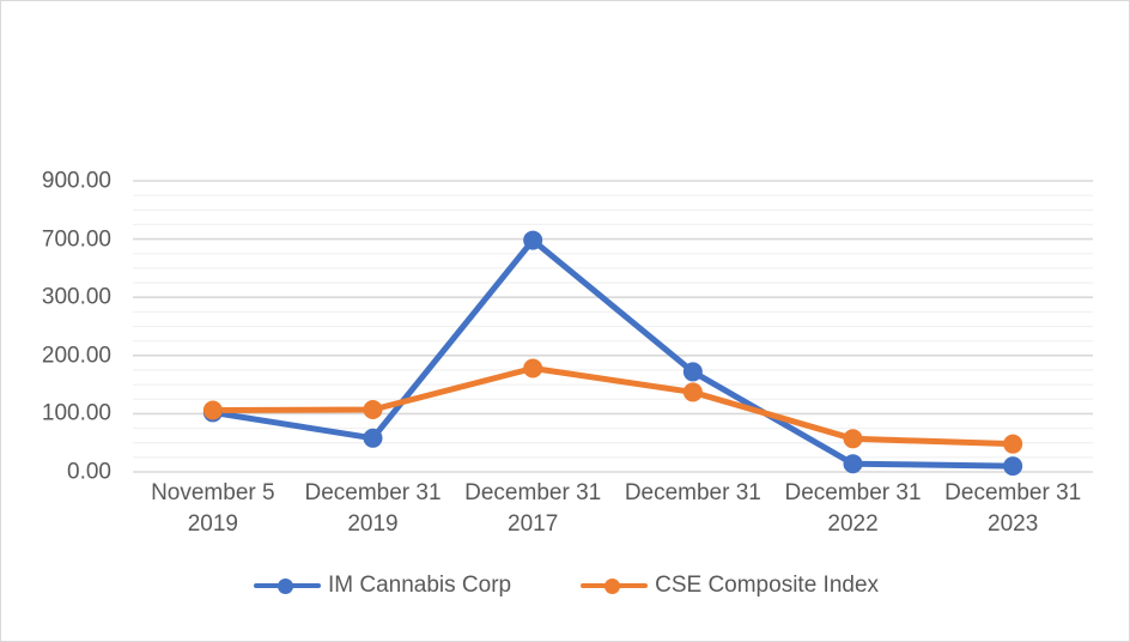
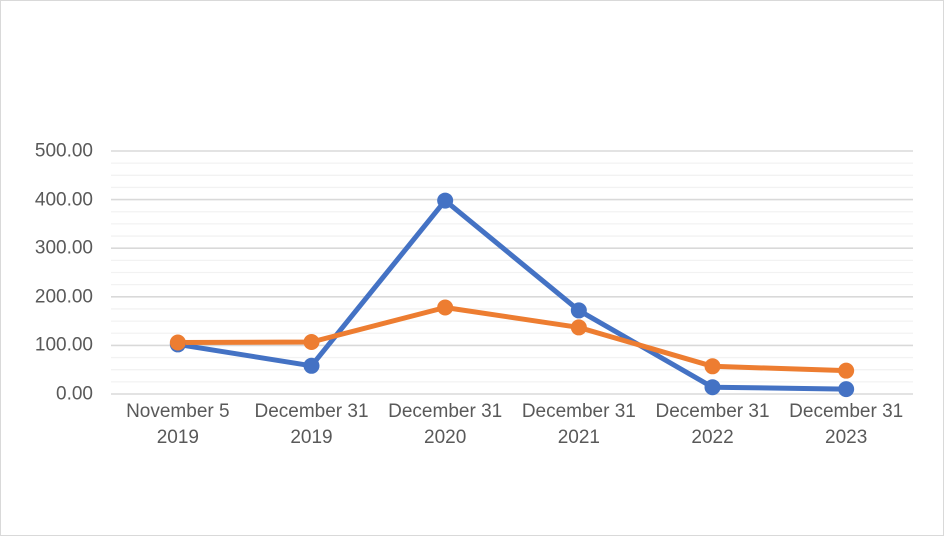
  0.00
  100.00
  200.00
  300.00
- 700.00
+ 400.00
- 900.00
+ 500.00
  November 5
  2019
  December 31
  2019
  December 31
- 2017
+ 2020
  December 31
+ 2021
  December 31
  2022
  December 31
  2023
- IM Cannabis Corp
- CSE Composite Index
